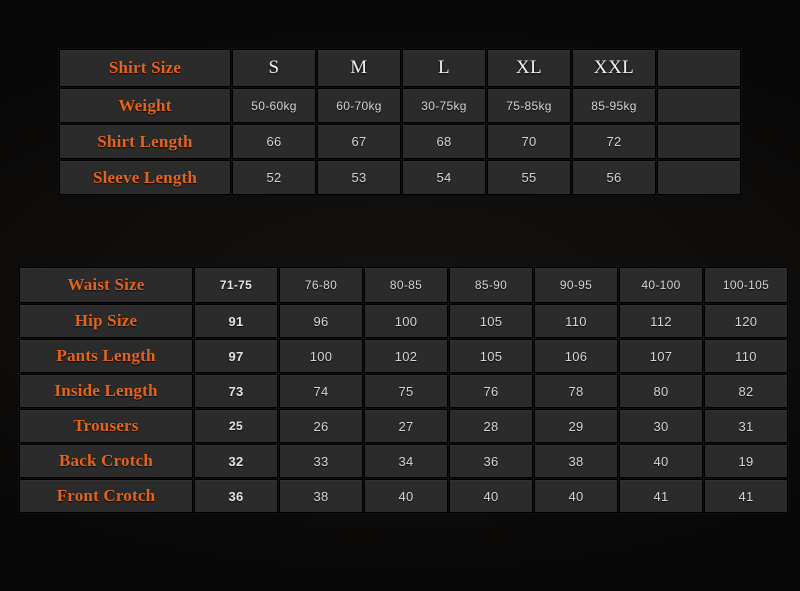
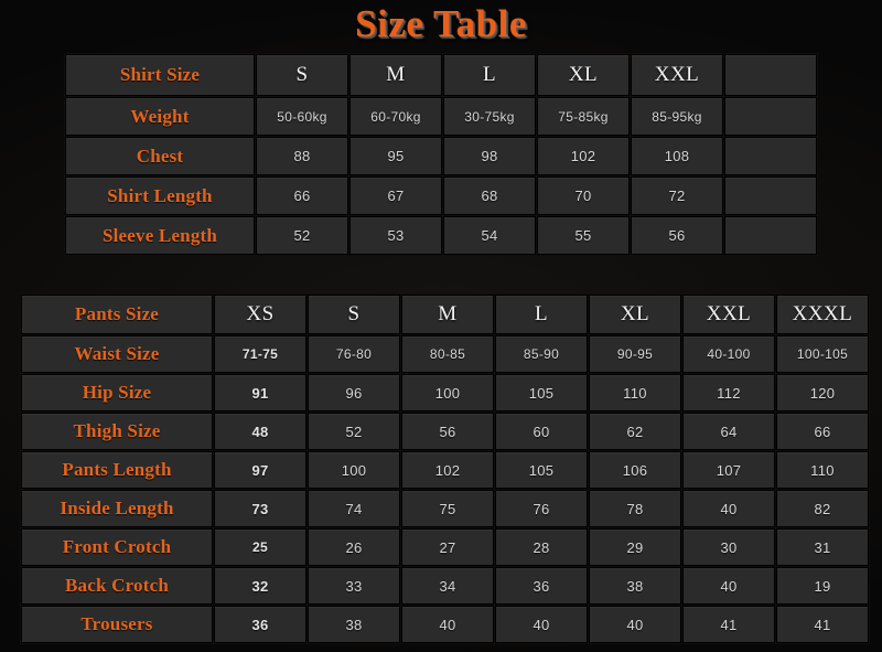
+ Size Table
  Shirt Size	S	M	L	XL	XXL
  Weight	50-60kg	60-70kg	30-75kg	75-85kg	85-95kg
+ Chest	88	95	98	102	108
  Shirt Length	66	67	68	70	72
  Sleeve Length	52	53	54	55	56
+ Pants Size	XS	S	M	L	XL	XXL	XXXL
  Waist Size	71-75	76-80	80-85	85-90	90-95	40-100	100-105
  Hip Size	91	96	100	105	110	112	120
+ Thigh Size	48	52	56	60	62	64	66
  Pants Length	97	100	102	105	106	107	110
- Inside Length	73	74	75	76	78	80	82
+ Inside Length	73	74	75	76	78	40	82
- Trousers	25	26	27	28	29	30	31
+ Front Crotch	25	26	27	28	29	30	31
  Back Crotch	32	33	34	36	38	40	19
- Front Crotch	36	38	40	40	40	41	41
+ Trousers	36	38	40	40	40	41	41
